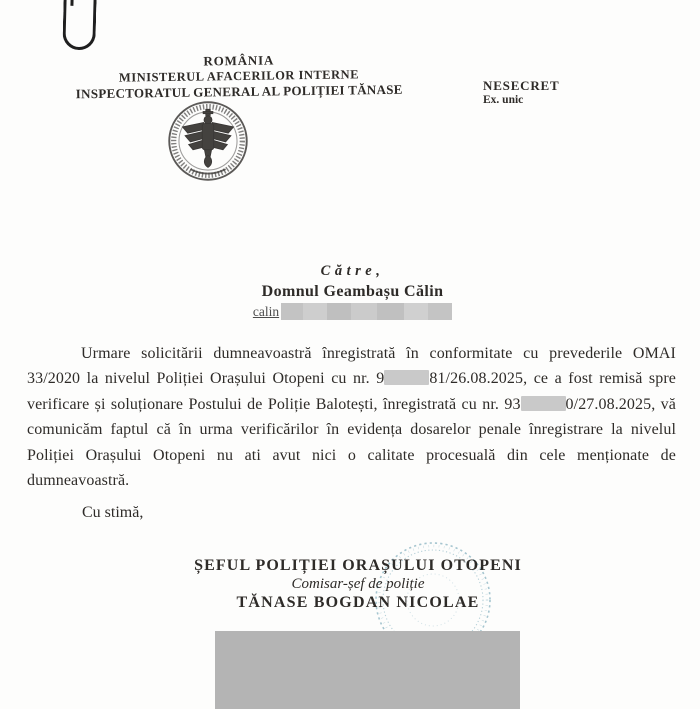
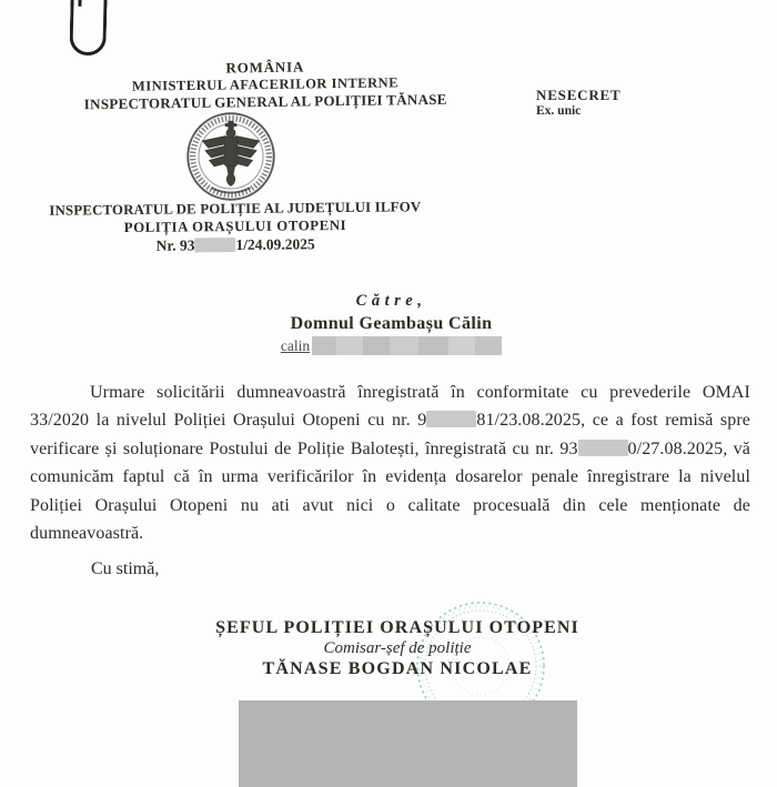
  ROMÂNIA
  MINISTERUL AFACERILOR INTERNE
  INSPECTORATUL GENERAL AL POLIȚIEI TĂNASE
  NESECRET
  Ex. unic
+ INSPECTORATUL DE POLIȚIE AL JUDEȚULUI ILFOV
+ POLIȚIA ORAȘULUI OTOPENI
+ Nr. 93 1/24.09.2025
  Către,
  Domnul Geambașu Călin
  calin
- Urmare solicitării dumneavoastră înregistrată în conformitate cu prevederile OMAI 33/2020 la nivelul Poliției Orașului Otopeni cu nr. 9 81/26.08.2025, ce a fost remisă spre verificare și soluționare Postului de Poliție Balotești, înregistrată cu nr. 93 0/27.08.2025, vă comunicăm faptul că în urma verificărilor în evidența dosarelor penale înregistrare la nivelul Poliției Orașului Otopeni nu ati avut nici o calitate procesuală din cele menționate de dumneavoastră.
+ Urmare solicitării dumneavoastră înregistrată în conformitate cu prevederile OMAI 33/2020 la nivelul Poliției Orașului Otopeni cu nr. 9 81/23.08.2025, ce a fost remisă spre verificare și soluționare Postului de Poliție Balotești, înregistrată cu nr. 93 0/27.08.2025, vă comunicăm faptul că în urma verificărilor în evidența dosarelor penale înregistrare la nivelul Poliției Orașului Otopeni nu ati avut nici o calitate procesuală din cele menționate de dumneavoastră.
  Cu stimă,
  ȘEFUL POLIȚIEI ORAȘULUI OTOPENI
  Comisar-șef de poliție
  TĂNASE BOGDAN NICOLAE
